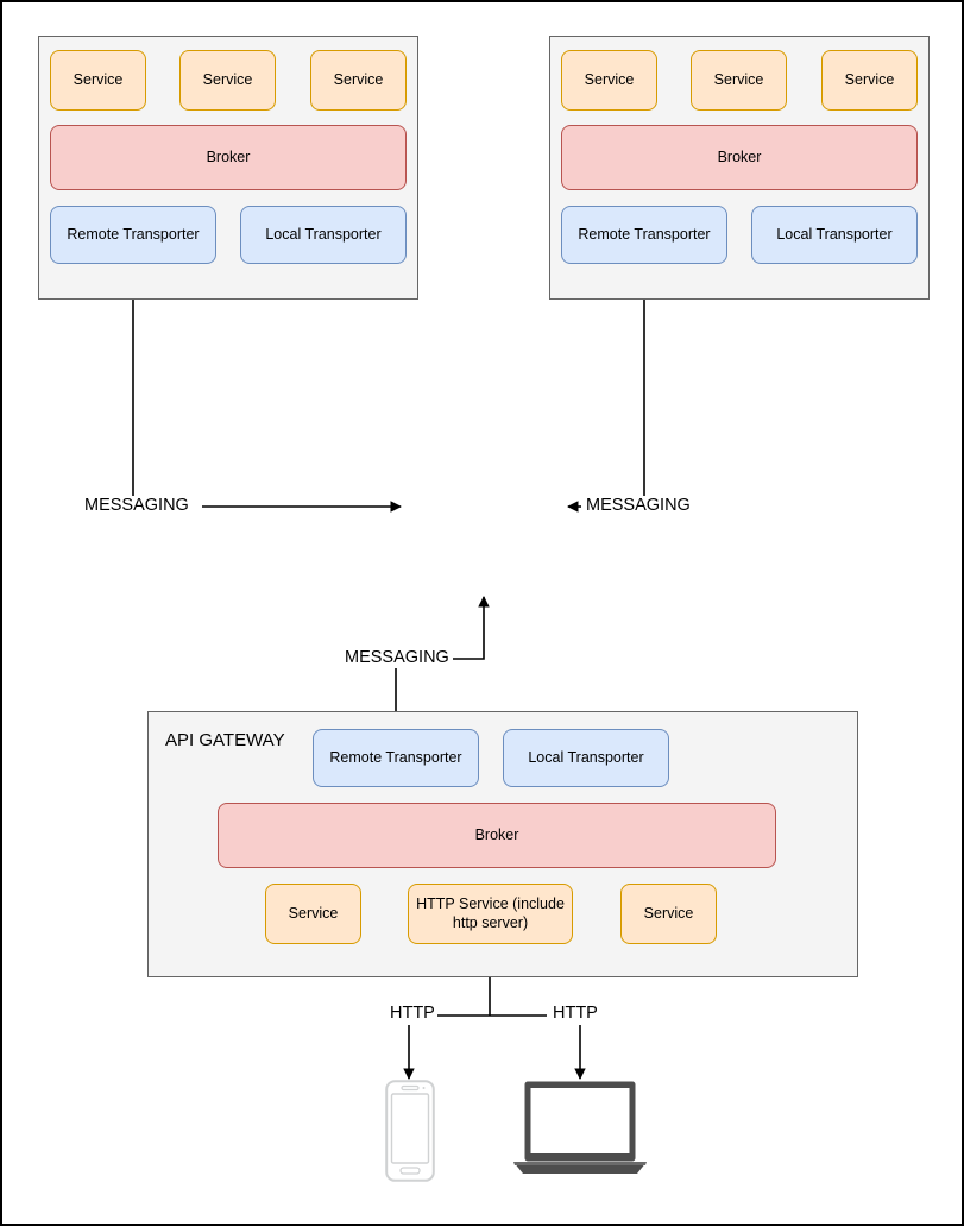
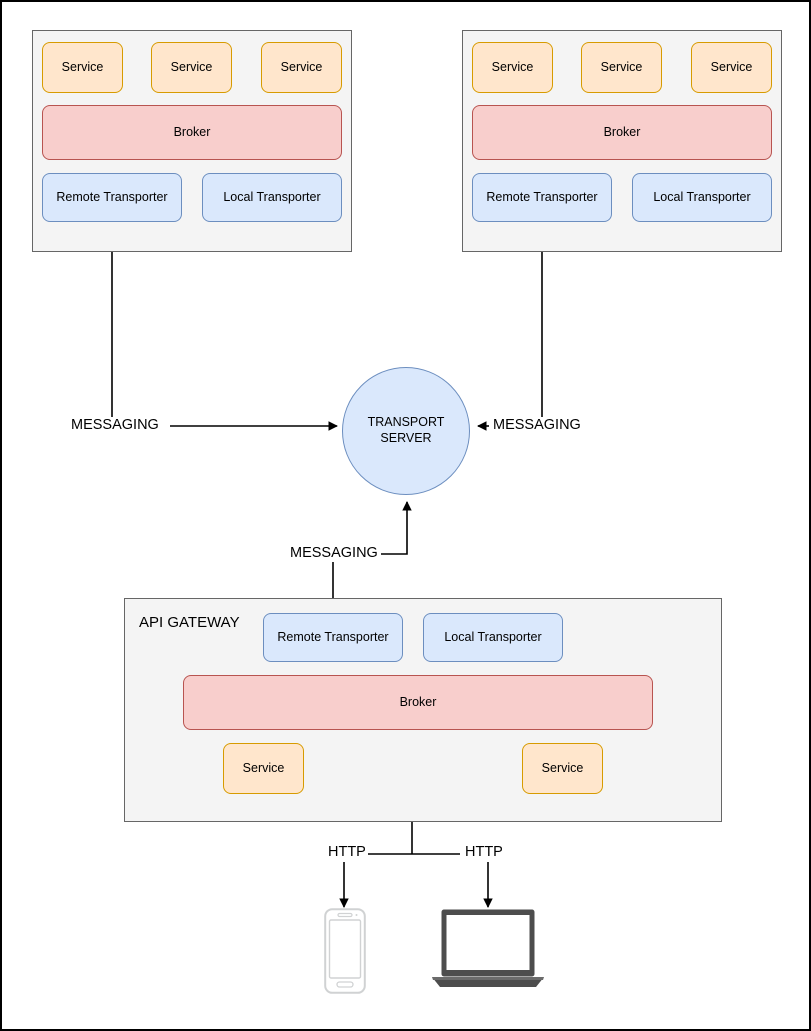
  Service
  Service
  Service
  Broker
  Remote Transporter
  Local Transporter
  Service
  Service
  Service
  Broker
  Remote Transporter
  Local Transporter
+ TRANSPORT
+ SERVER
  MESSAGING
  MESSAGING
  MESSAGING
  HTTP
  HTTP
  API GATEWAY
  Remote Transporter
  Local Transporter
  Broker
  Service
- HTTP Service (include http server)
  Service
